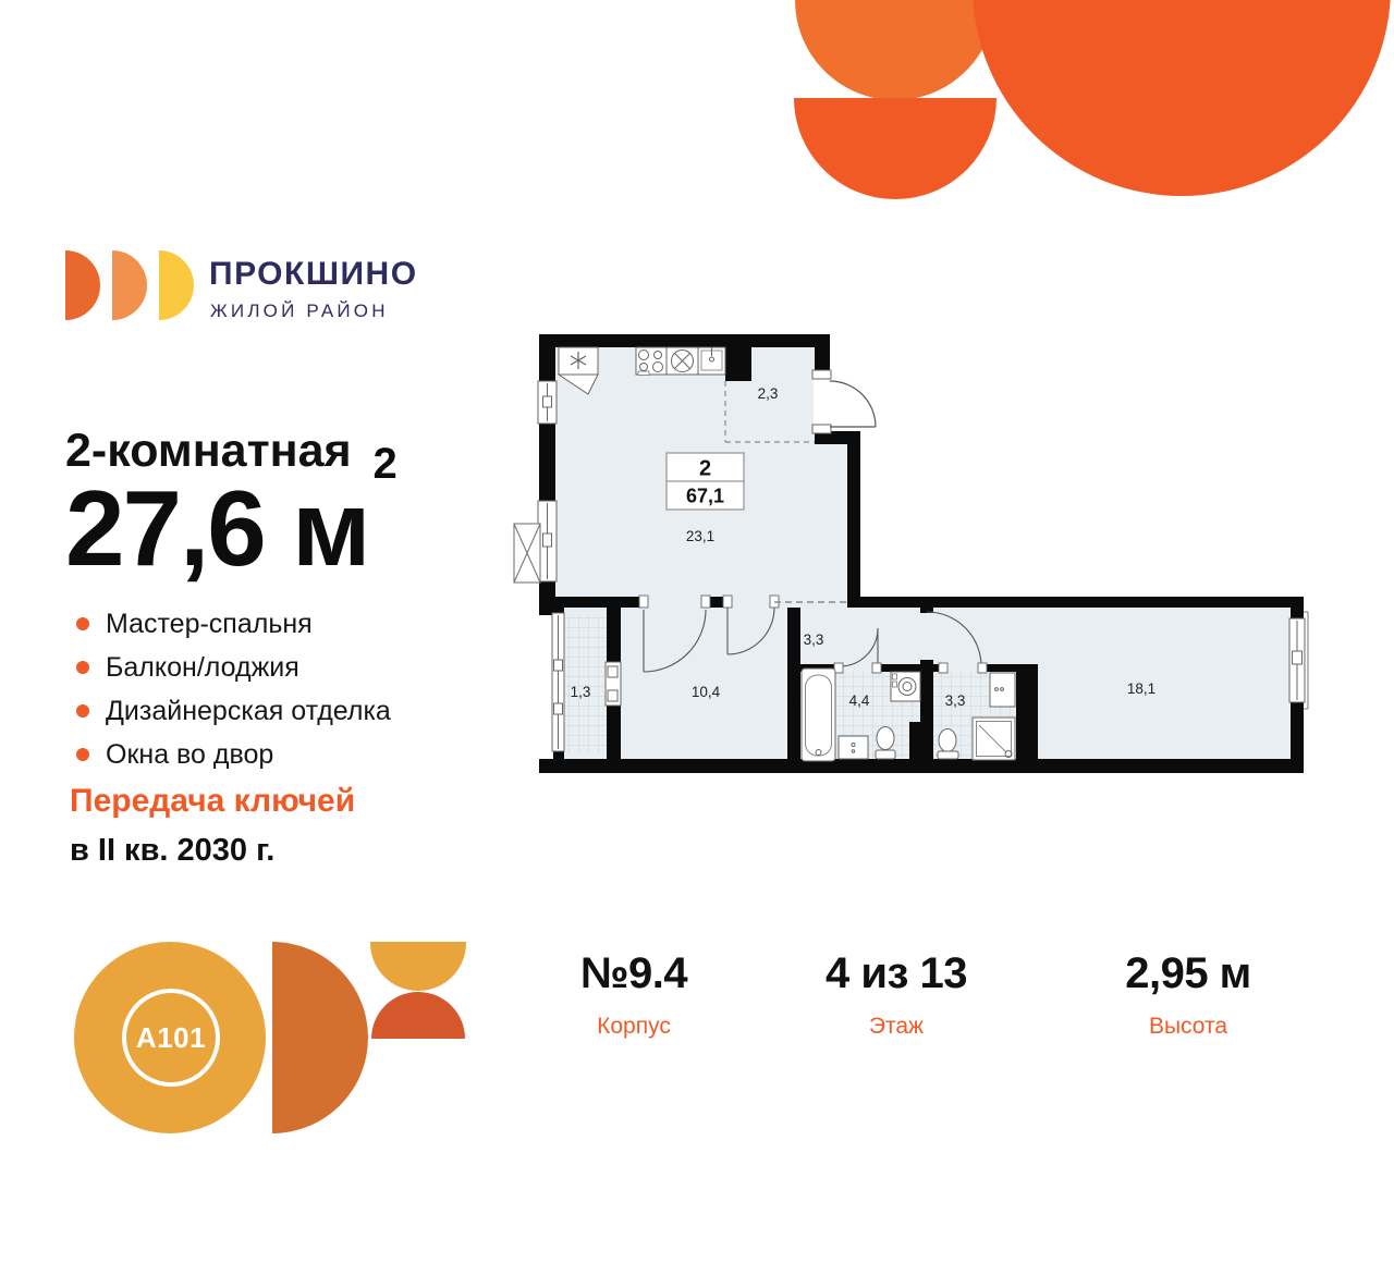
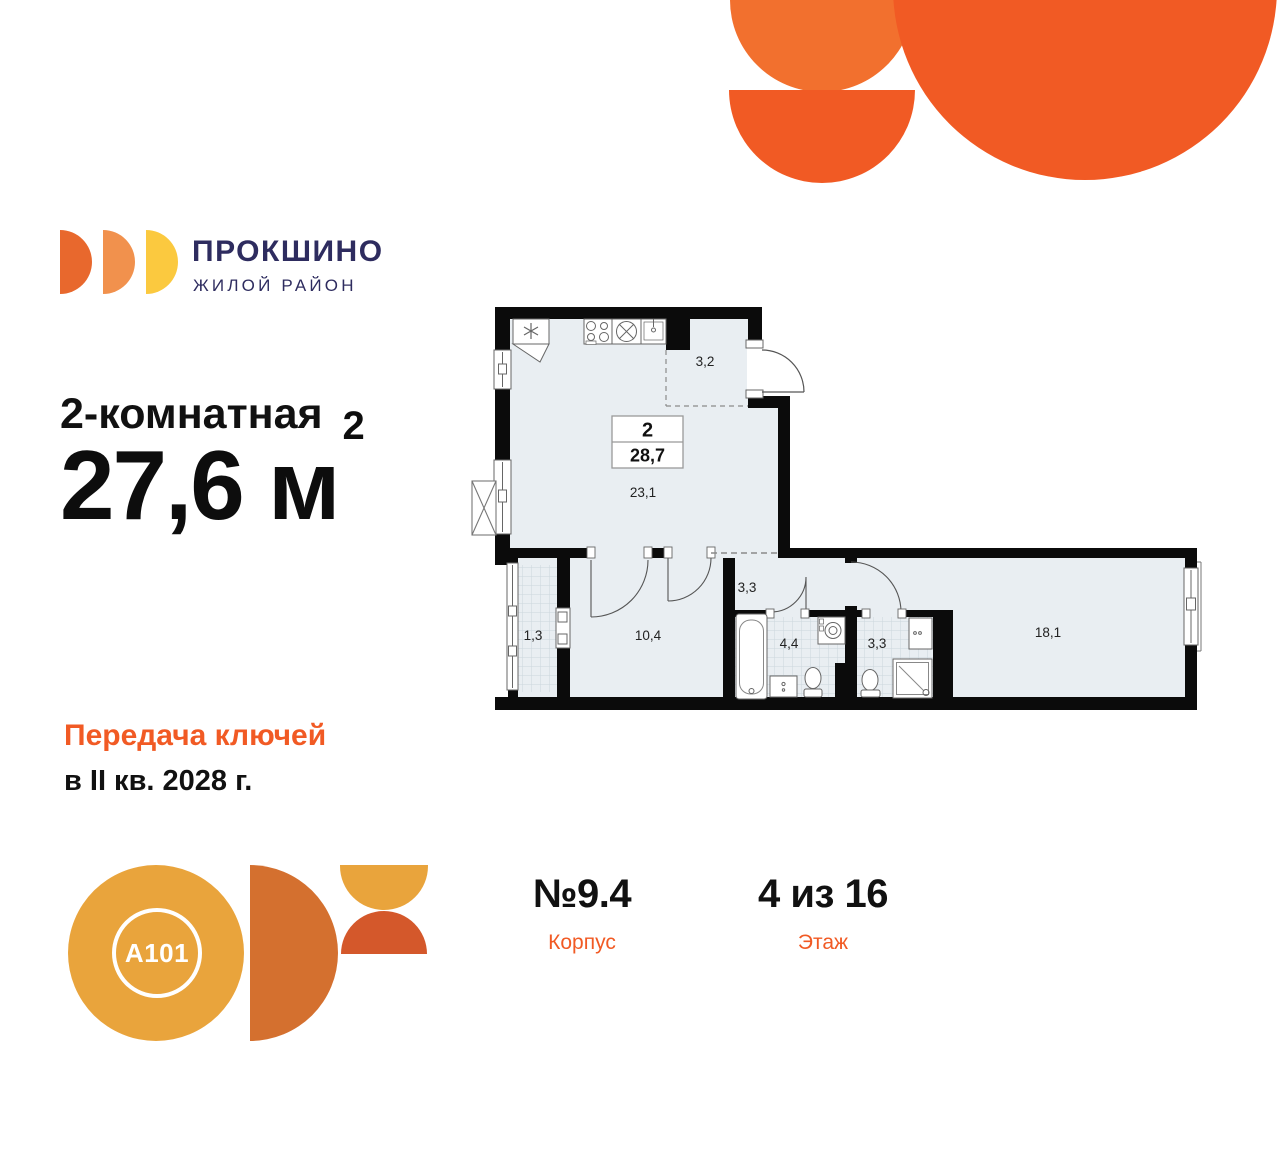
  ПРОКШИНО
  ЖИЛОЙ РАЙОН
  2-комнатная
  27,6 м2
- Мастер-спальня
- Балкон/лоджия
- Дизайнерская отделка
- Окна во двор
  Передача ключей
- в II кв. 2030 г.
+ в II кв. 2028 г.
  №9.4
  Корпус
- 4 из 13
+ 4 из 16
  Этаж
- 2,95 м
- Высота
  A101
  2
- 67,1
+ 28,7
- 2,3
+ 3,2
  23,1
  3,3
  1,3
  10,4
  4,4
  3,3
  18,1
